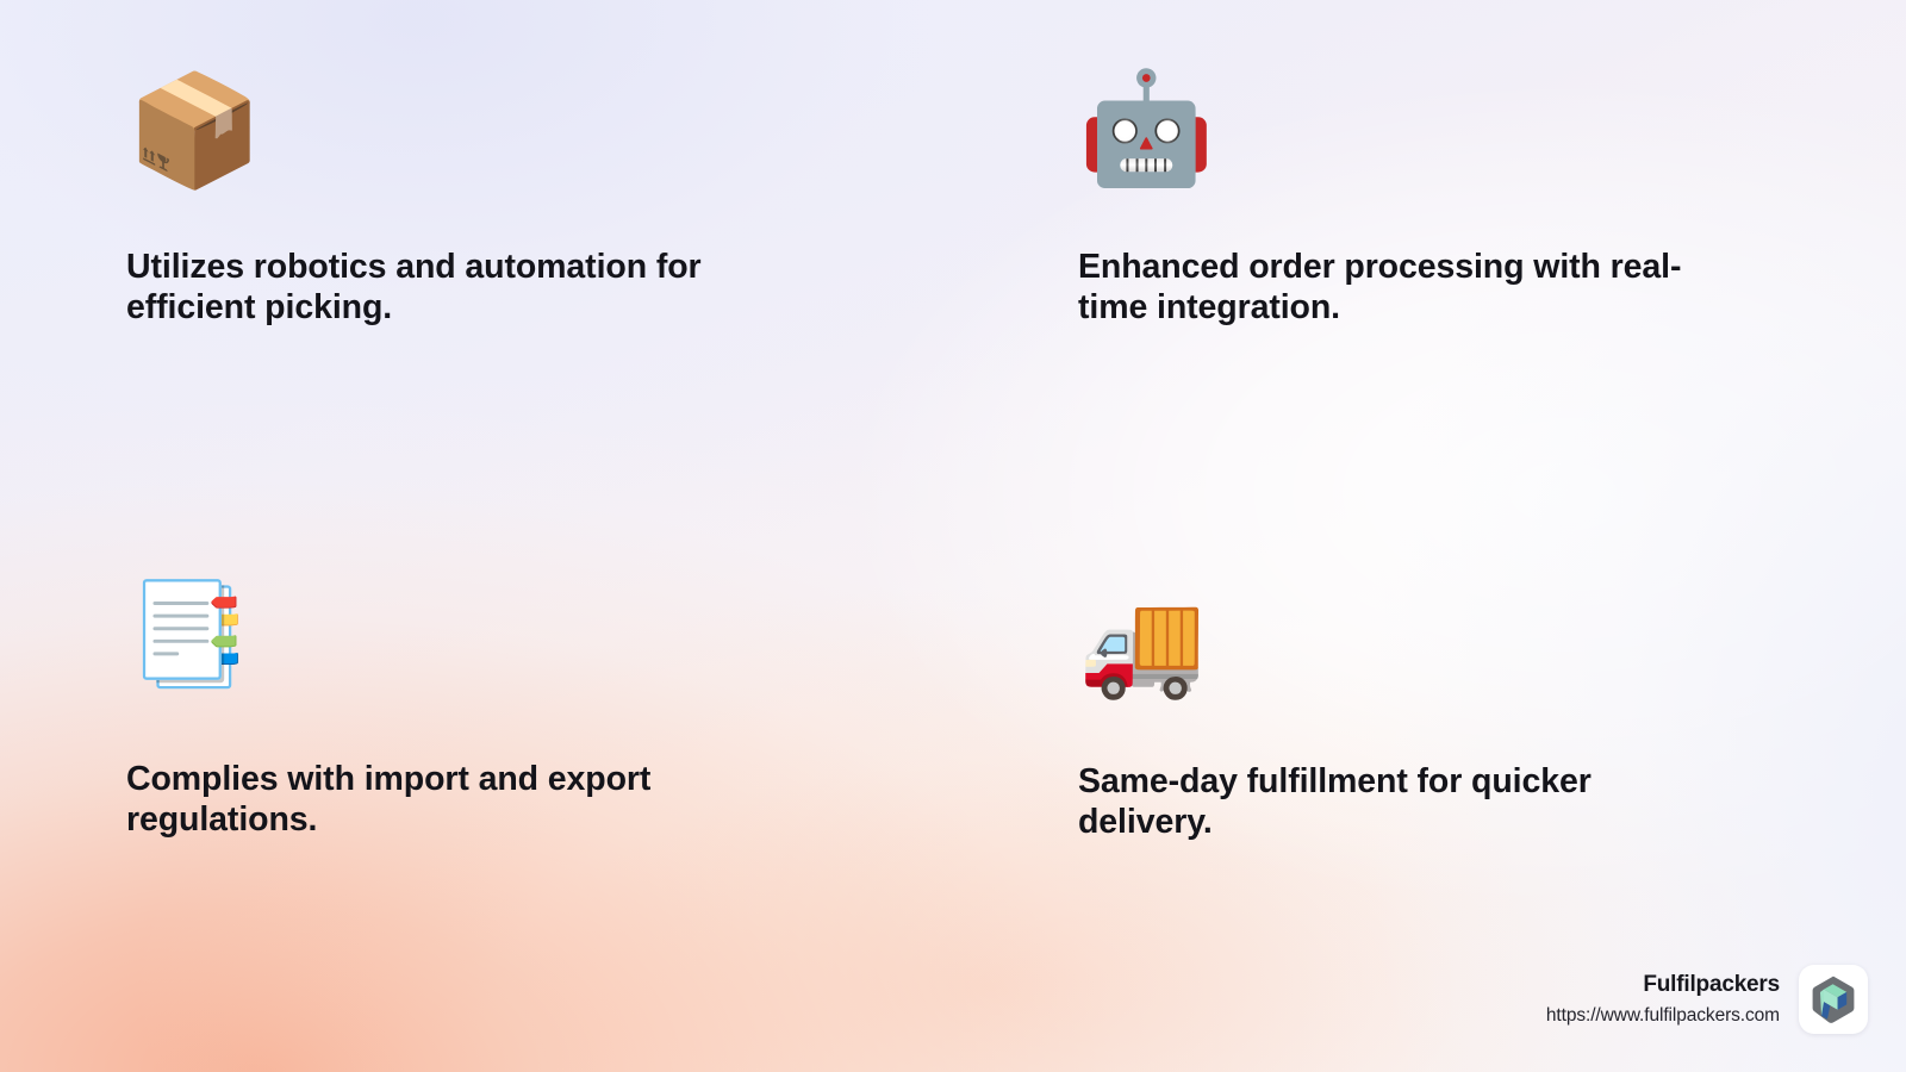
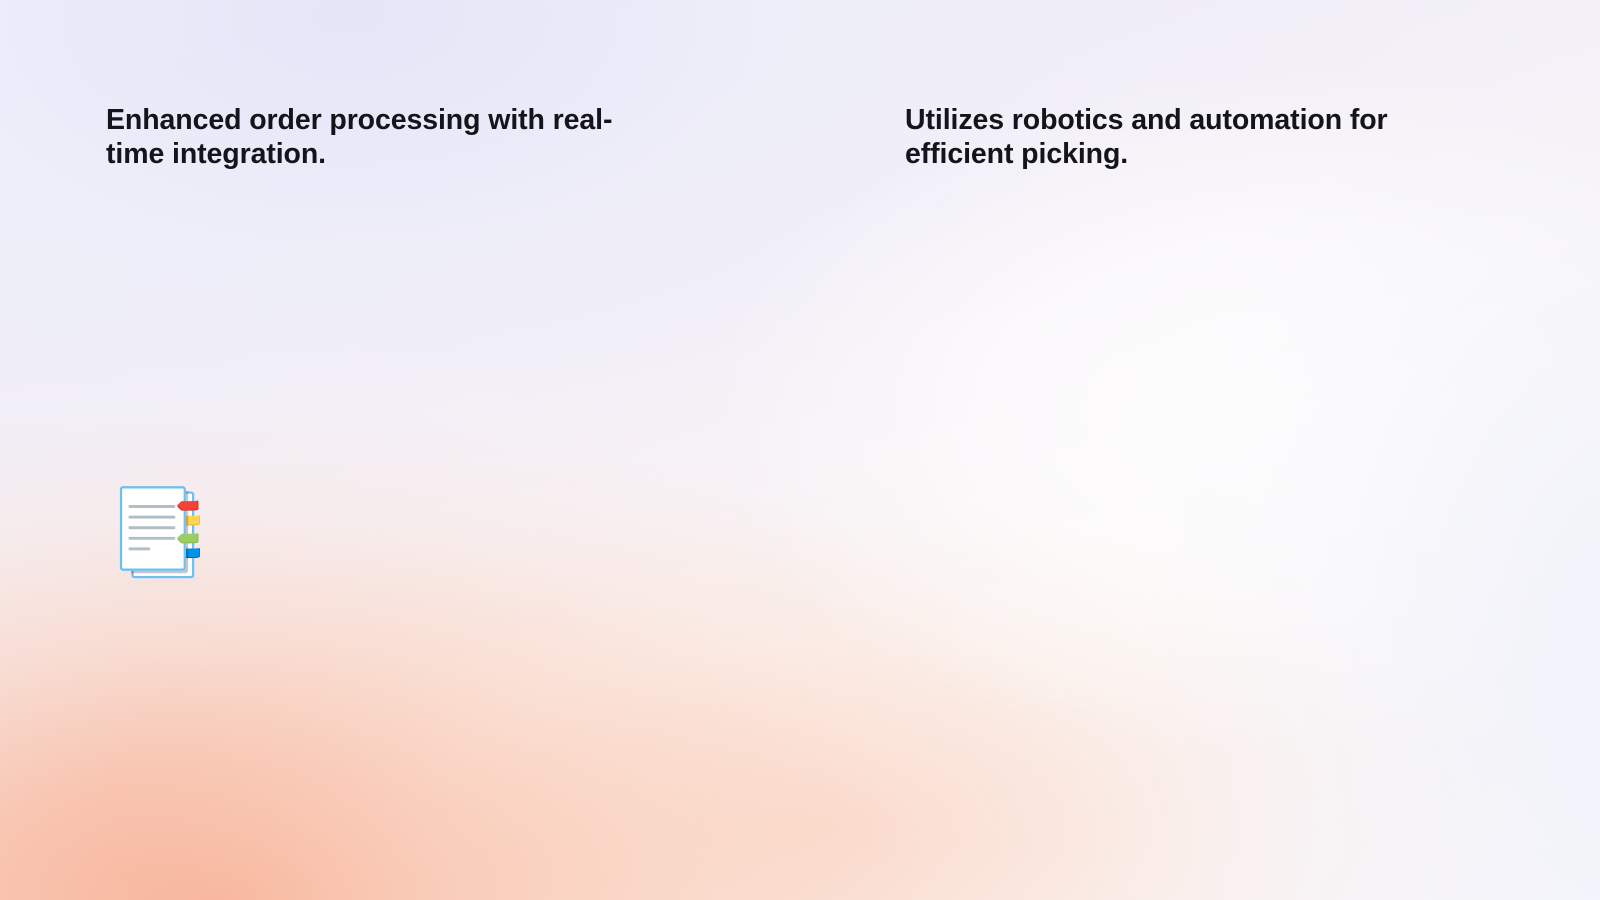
- 📦
- Utilizes robotics and automation for efficient picking.
+ Enhanced order processing with real-time integration.
- 🤖
- Enhanced order processing with real-time integration.
+ Utilizes robotics and automation for efficient picking.
  📑
- Complies with import and export regulations.
- 🚚
- Same-day fulfillment for quicker delivery.
- Fulfilpackers
- https://www.fulfilpackers.com
